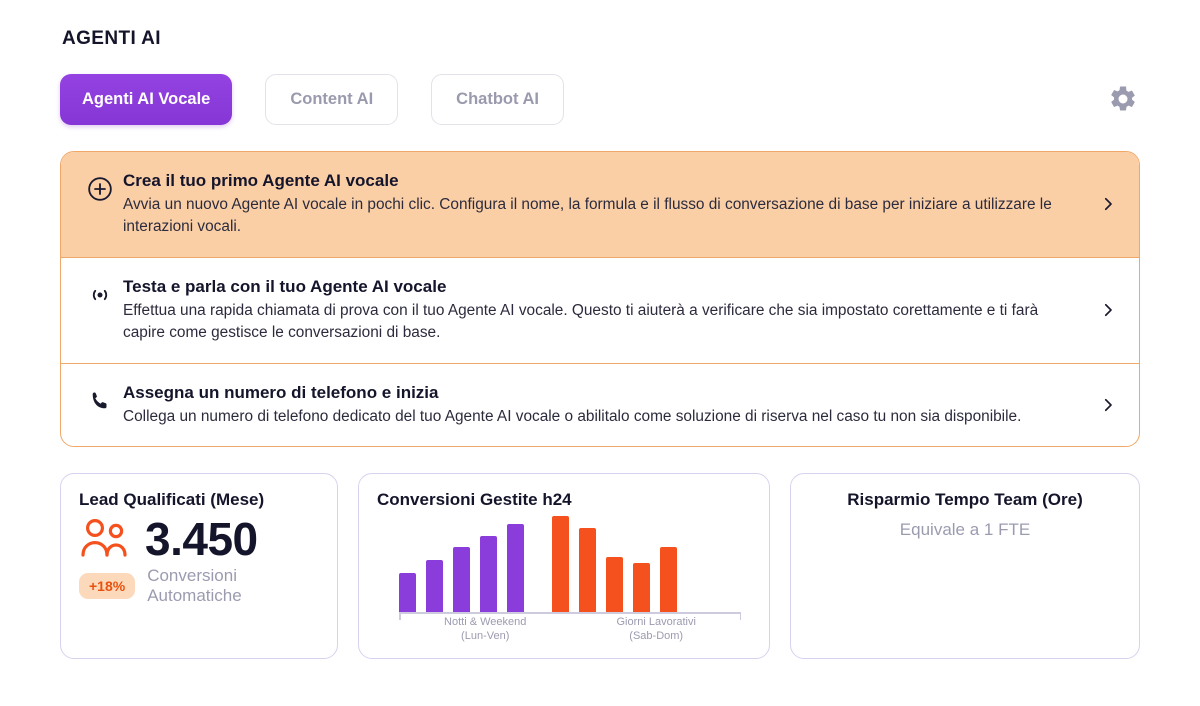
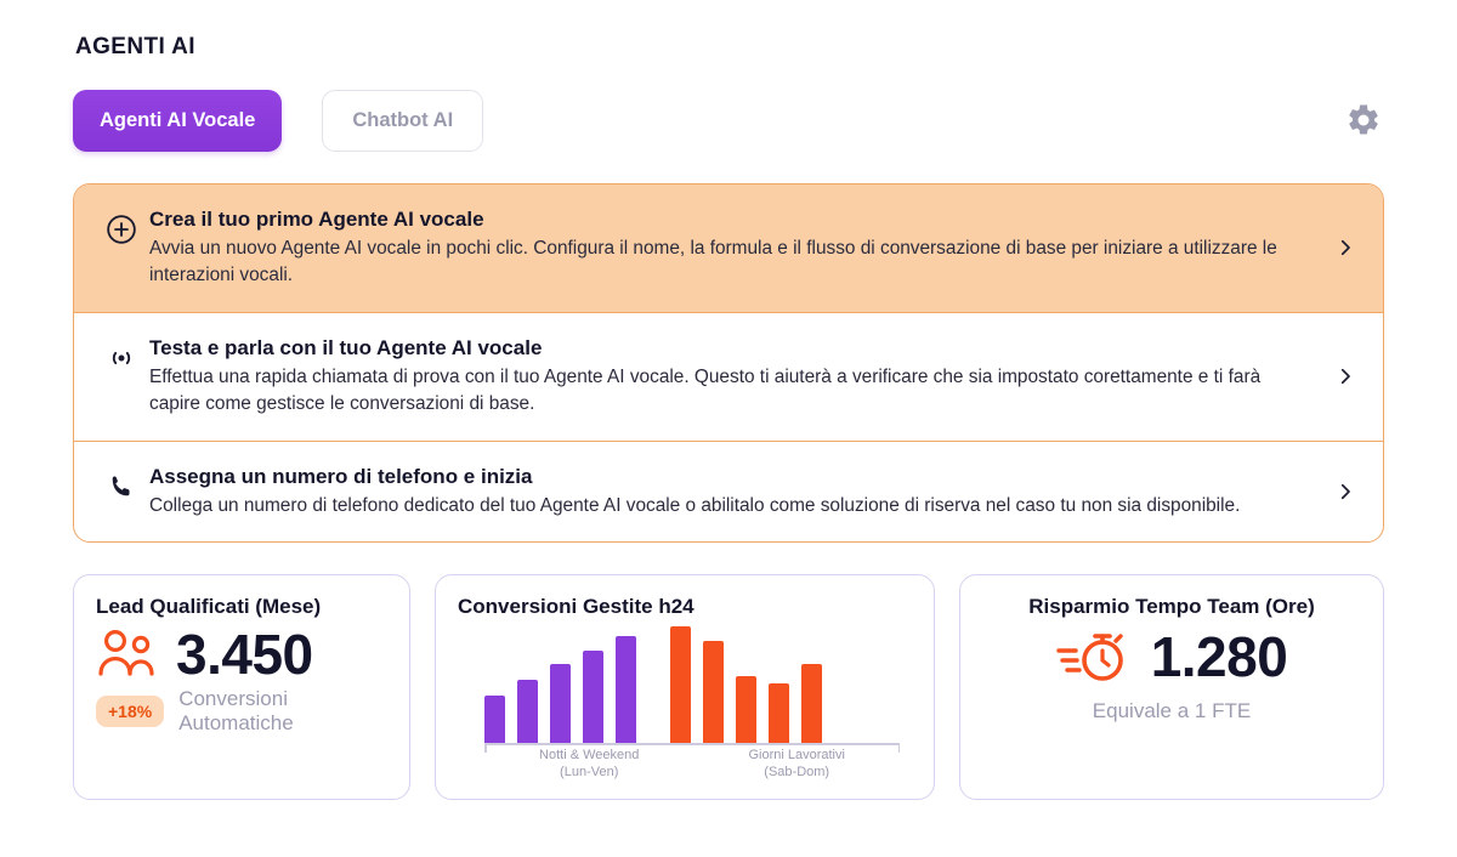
  AGENTI AI
  Agenti AI Vocale
- Content AI
  Chatbot AI
  Crea il tuo primo Agente AI vocale
  Avvia un nuovo Agente AI vocale in pochi clic. Configura il nome, la formula e il flusso di conversazione di base per iniziare a utilizzare le interazioni vocali.
  Testa e parla con il tuo Agente AI vocale
  Effettua una rapida chiamata di prova con il tuo Agente AI vocale. Questo ti aiuterà a verificare che sia impostato corettamente e ti farà capire come gestisce le conversazioni di base.
  Assegna un numero di telefono e inizia
  Collega un numero di telefono dedicato del tuo Agente AI vocale o abilitalo come soluzione di riserva nel caso tu non sia disponibile.
  Lead Qualificati (Mese)
  3.450
  +18%
  Conversioni
  Automatiche
  Conversioni Gestite h24
  Notti & Weekend
  (Lun-Ven)
  Giorni Lavorativi
  (Sab-Dom)
  Risparmio Tempo Team (Ore)
+ 1.280
  Equivale a 1 FTE
